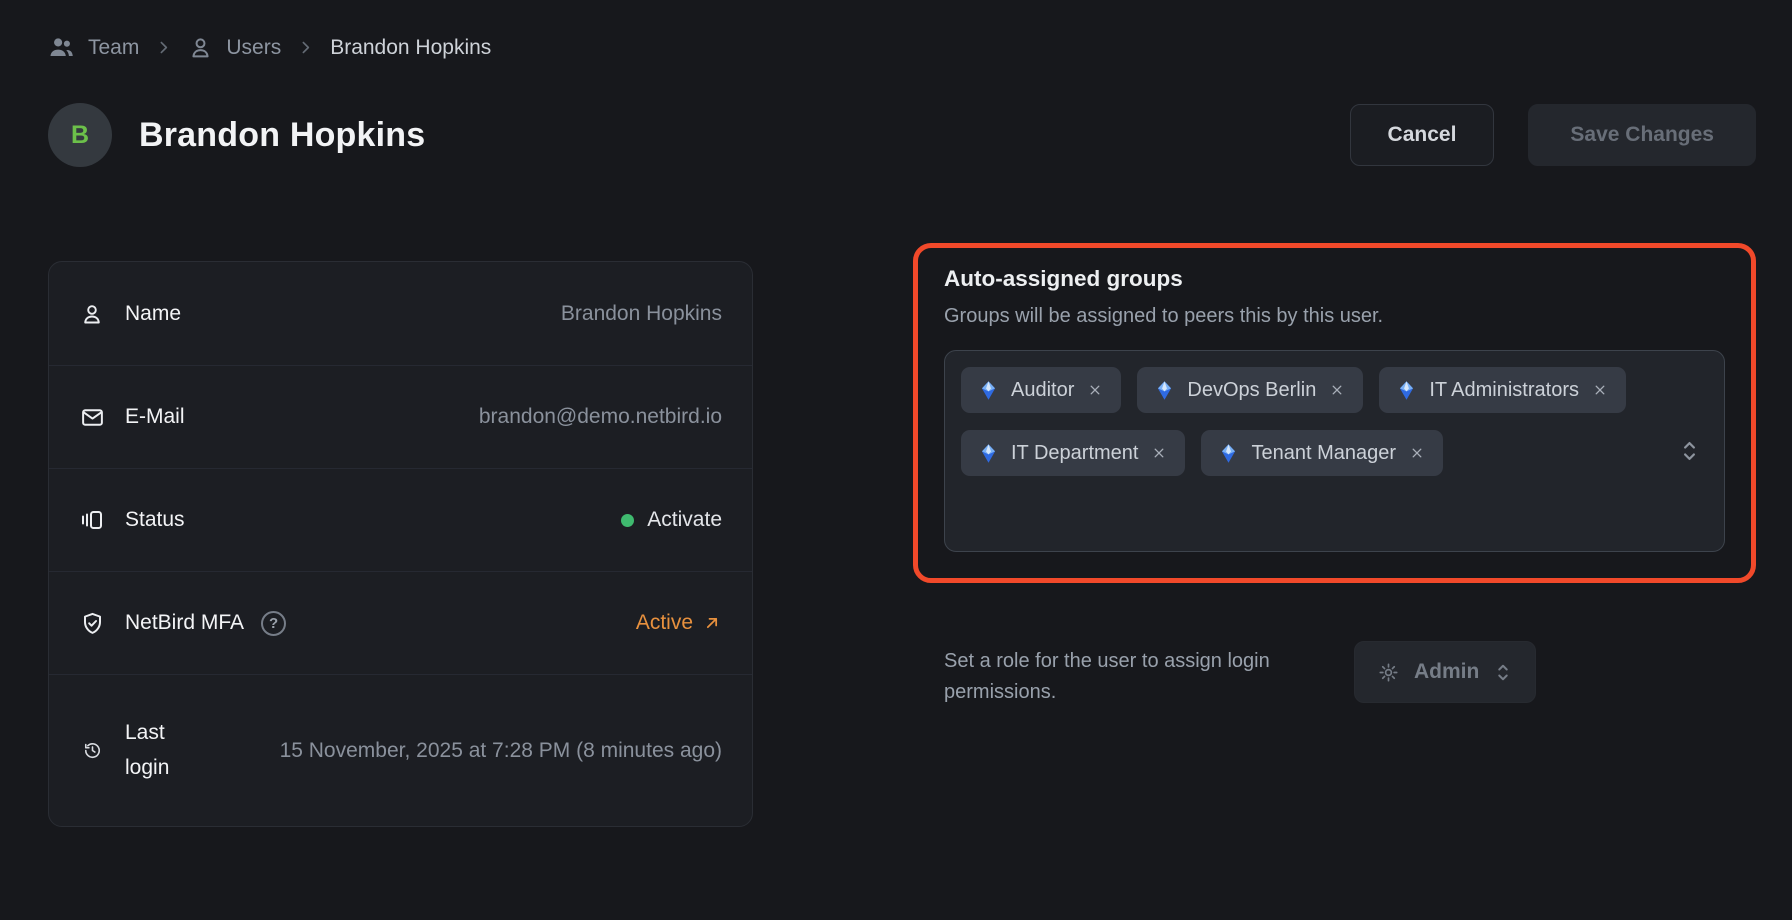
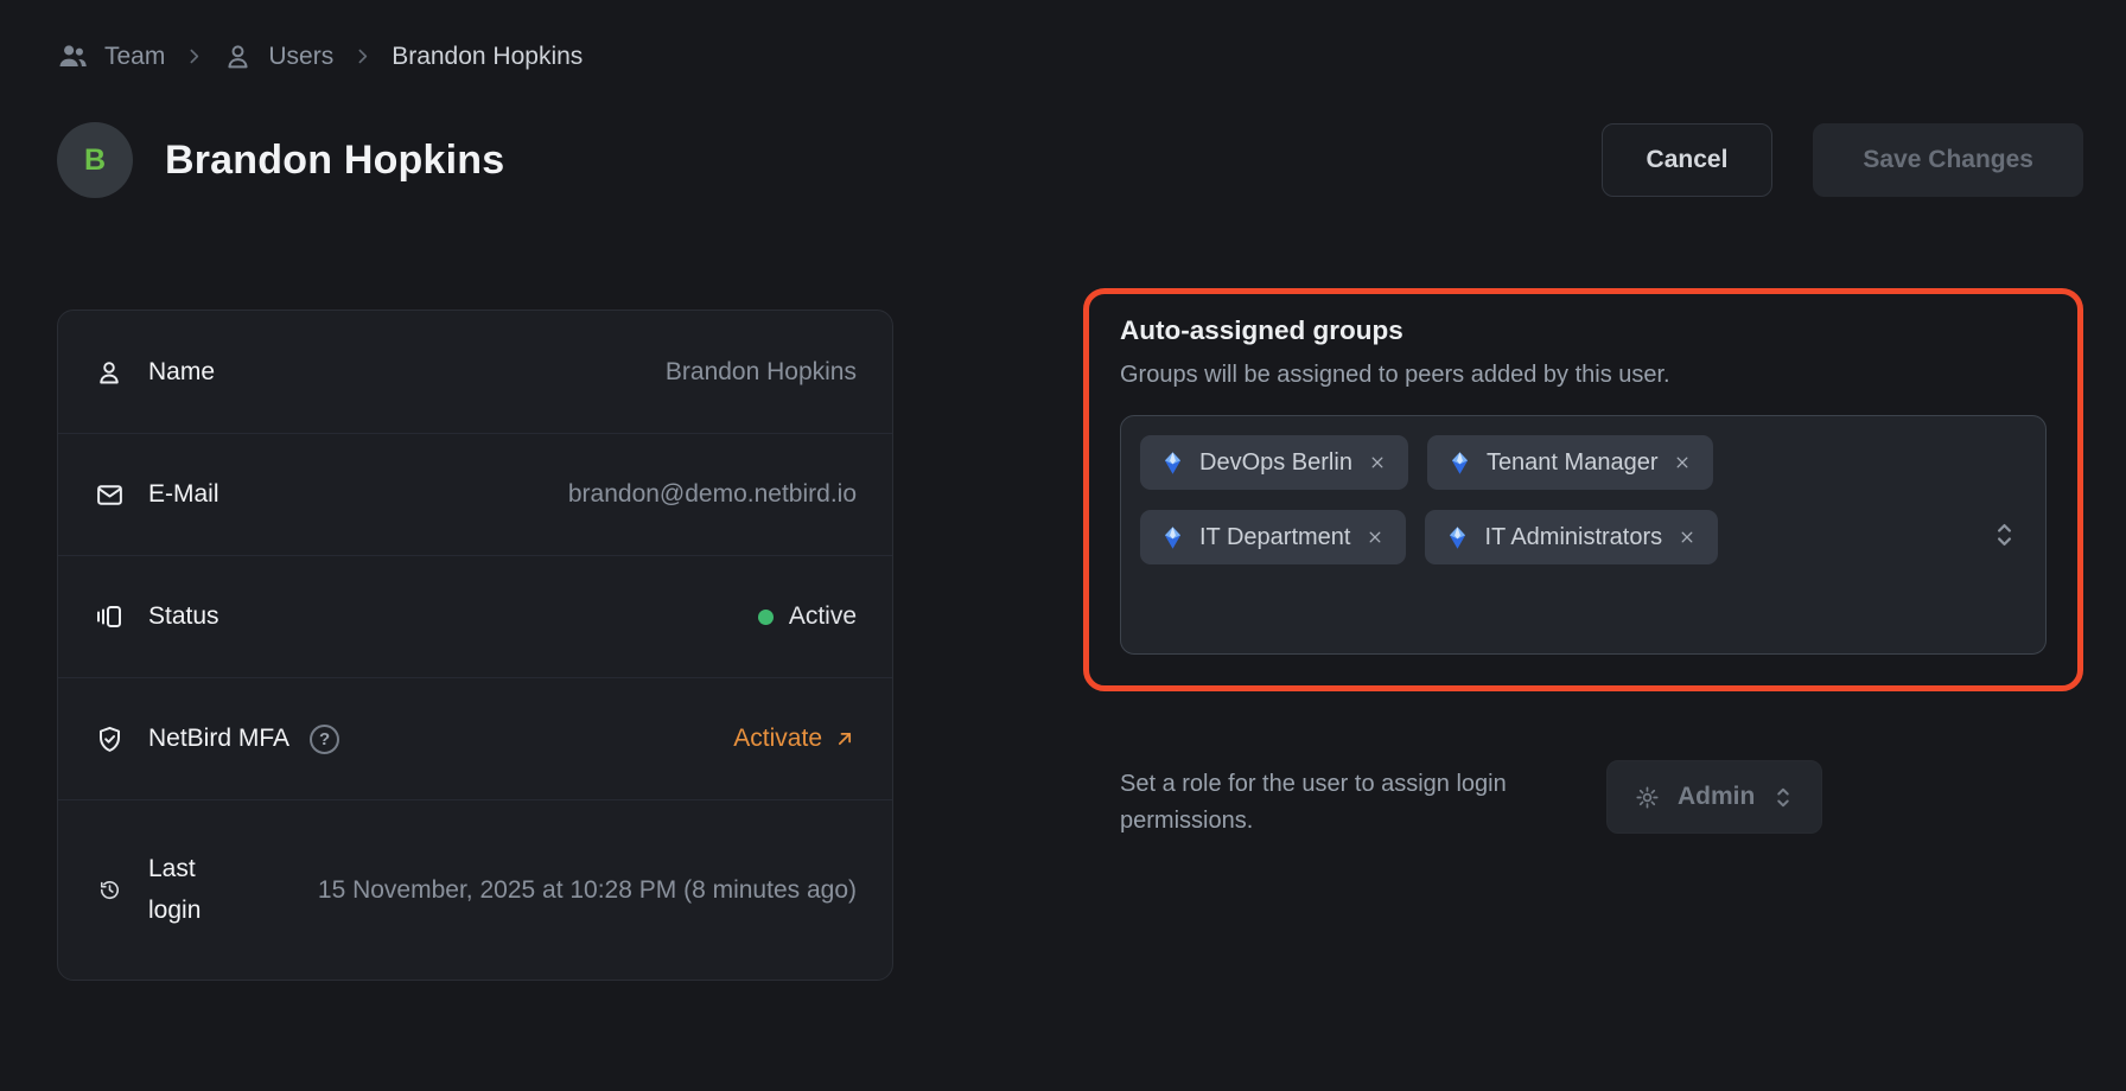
  Team
  Users
  Brandon Hopkins
  B
  Brandon Hopkins
  Cancel
  Save Changes
  Name
  Brandon Hopkins
  E-Mail
  brandon@demo.netbird.io
  Status
- Activate
+ Active
  NetBird MFA
  ?
- Active
+ Activate
  Last login
- 15 November, 2025 at 7:28 PM (8 minutes ago)
+ 15 November, 2025 at 10:28 PM (8 minutes ago)
  Auto-assigned groups
- Groups will be assigned to peers this by this user.
+ Groups will be assigned to peers added by this user.
- Auditor
  DevOps Berlin
- IT Administrators
+ Tenant Manager
  IT Department
- Tenant Manager
+ IT Administrators
  Set a role for the user to assign login permissions.
  Admin
